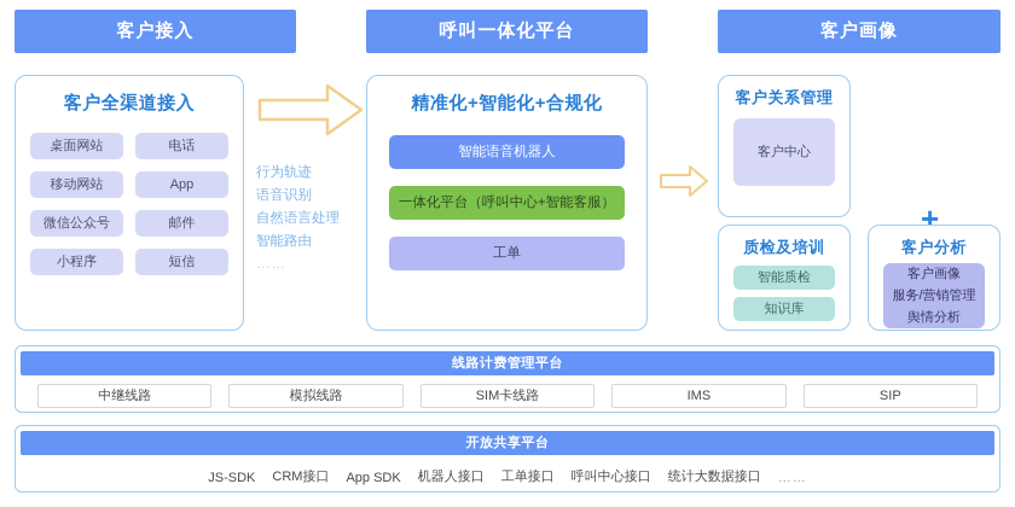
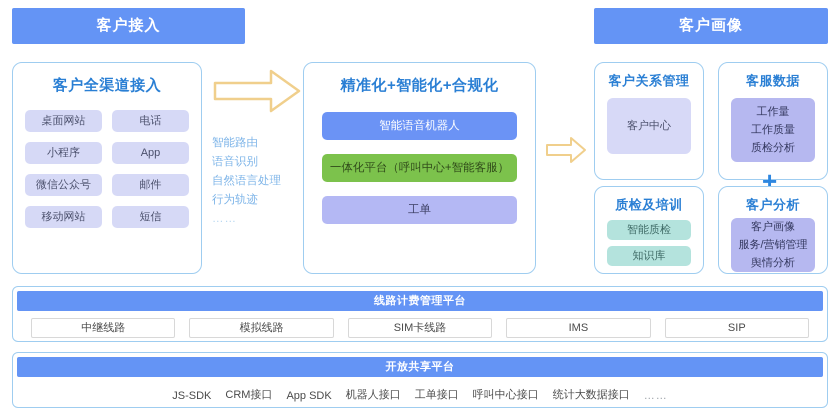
  客户接入
- 呼叫一体化平台
  客户画像
  客户全渠道接入
  桌面网站
  电话
- 移动网站
+ 小程序
  App
  微信公众号
  邮件
- 小程序
+ 移动网站
  短信
- 行为轨迹
+ 智能路由
  语音识别
  自然语言处理
- 智能路由
+ 行为轨迹
  ……
  精准化+智能化+合规化
  智能语音机器人
  一体化平台（呼叫中心+智能客服）
  工单
  客户关系管理
  客户中心
+ 客服数据
+ 工作量
+ 工作质量
+ 质检分析
  +
  质检及培训
  智能质检
  知识库
  客户分析
  客户画像
  服务/营销管理
  舆情分析
  线路计费管理平台
  中继线路
  模拟线路
  SIM卡线路
  IMS
  SIP
  开放共享平台
  JS-SDK
  CRM接口
  App SDK
  机器人接口
  工单接口
  呼叫中心接口
  统计大数据接口
  ……
